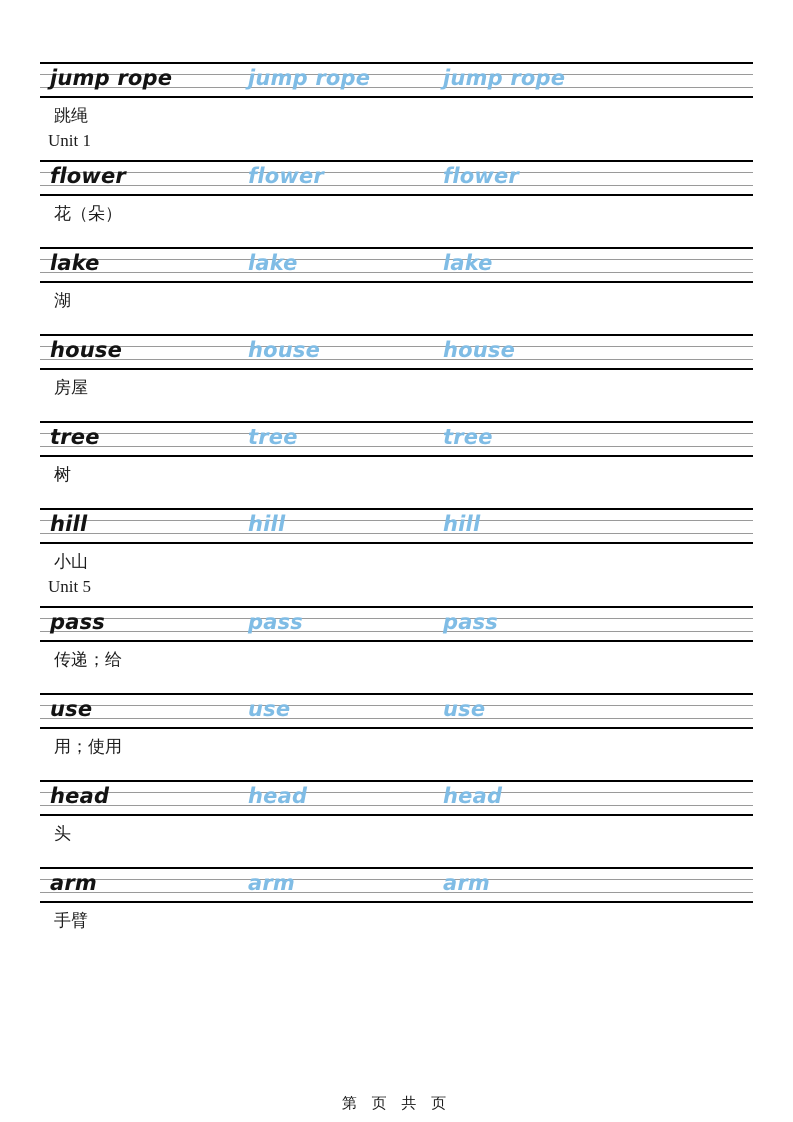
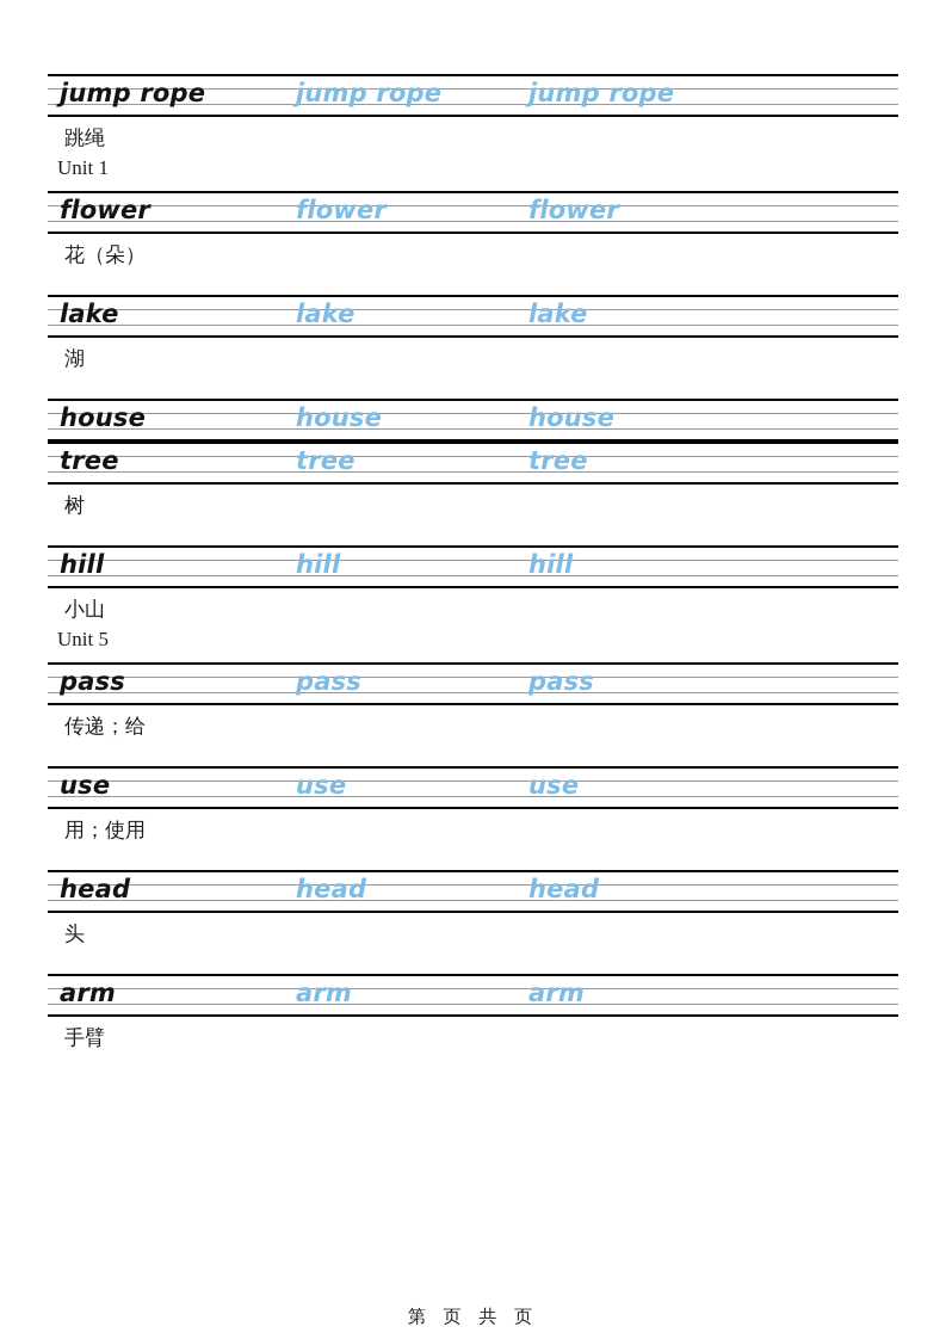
  jump rope
  jump rope
  jump rope
  跳绳
  Unit 1
  flower
  flower
  flower
  花（朵）
  lake
  lake
  lake
  湖
  house
  house
  house
- 房屋
  tree
  tree
  tree
  树
  hill
  hill
  hill
  小山
  Unit 5
  pass
  pass
  pass
  传递；给
  use
  use
  use
  用；使用
  head
  head
  head
  头
  arm
  arm
  arm
  手臂
  第 页 共 页
